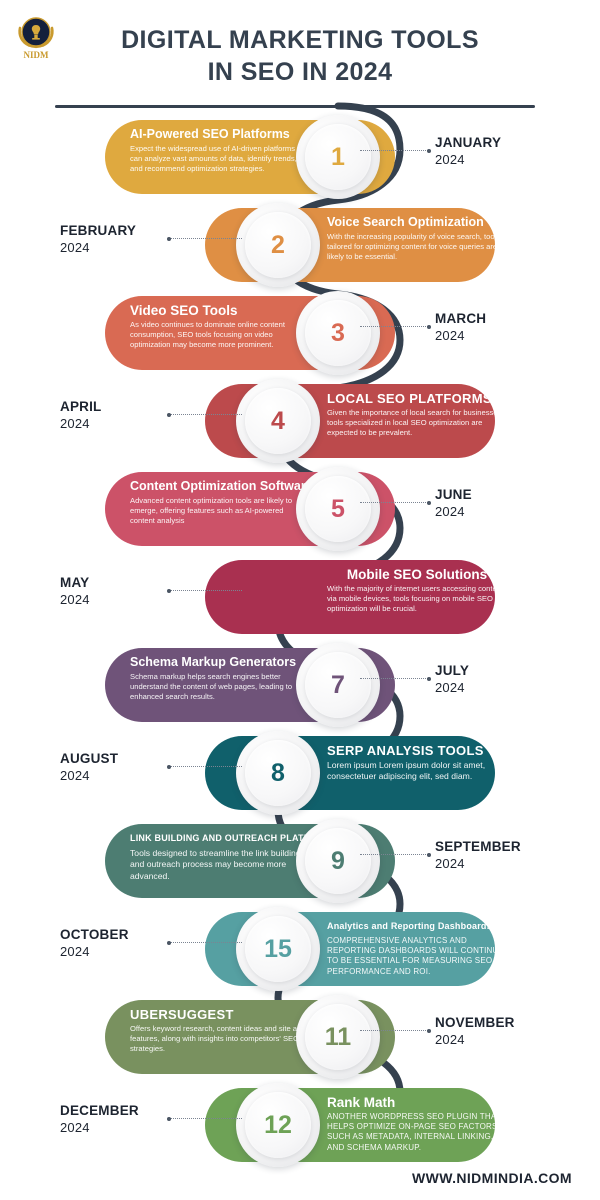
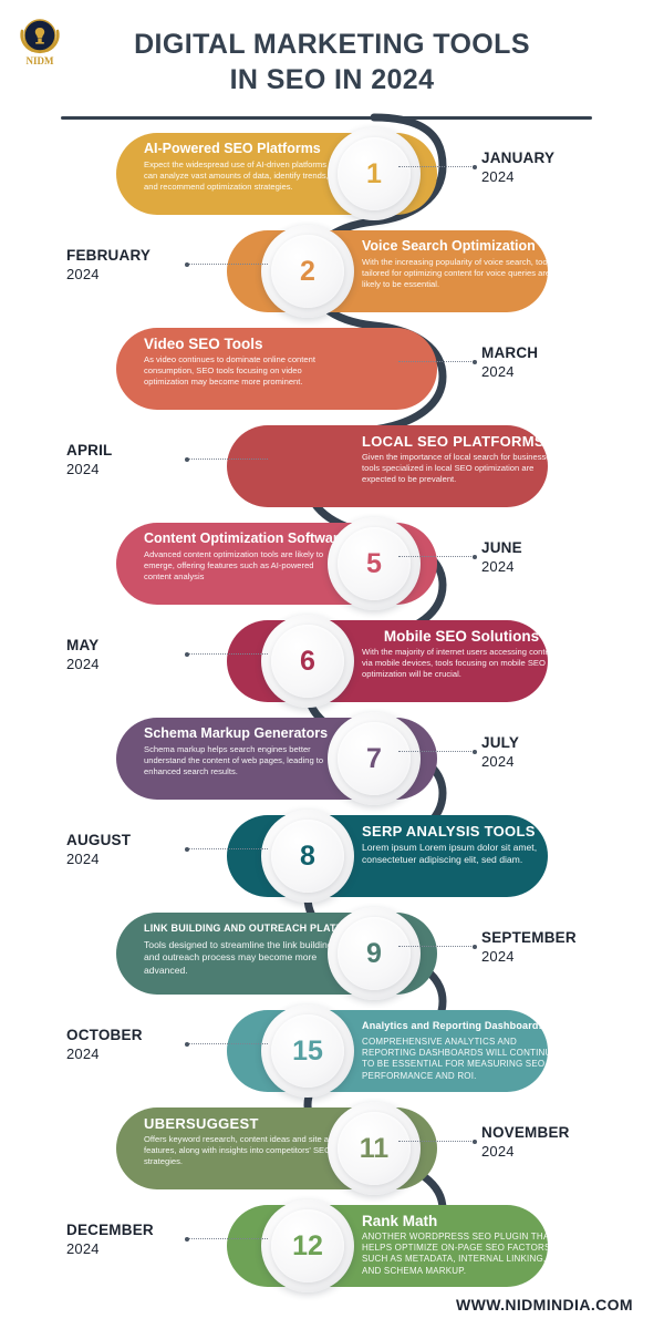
  NIDM
  DIGITAL MARKETING TOOLS
  IN SEO IN 2024
  AI-Powered SEO Platforms
  Expect the widespread use of AI-driven platforms can analyze vast amounts of data, identify trends and recommend optimization strategies.
  1
  JANUARY
  2024
  Voice Search Optimization T
  With the increasing popularity of voice search, too tailored for optimizing content for voice queries are likely to be essential.
  2
  FEBRUARY
  2024
  Video SEO Tools
  As video continues to dominate online content consumption, SEO tools focusing on video optimization may become more prominent.
- 3
  MARCH
  2024
  LOCAL SEO PLATFORMS
  Given the importance of local search for business tools specialized in local SEO optimization are expected to be prevalent.
- 4
  APRIL
  2024
  Content Optimization Softwa
  Advanced content optimization tools are likely to emerge, offering features such as AI-powered content analysis
  5
  JUNE
  2024
  Mobile SEO Solutions
  With the majority of internet users accessing conte via mobile devices, tools focusing on mobile SEO optimization will be crucial.
+ 6
  MAY
  2024
  Schema Markup Generators
  Schema markup helps search engines better understand the content of web pages, leading to enhanced search results.
  7
  JULY
  2024
  SERP ANALYSIS TOOLS
  Lorem ipsum Lorem ipsum dolor sit amet, consectetuer adipiscing elit, sed diam.
  8
  AUGUST
  2024
  LINK BUILDING AND OUTREACH PLAT
  Tools designed to streamline the link buildin and outreach process may become more advanced.
  9
  SEPTEMBER
  2024
  Analytics and Reporting Dashboards
  COMPREHENSIVE ANALYTICS AND REPORTING DASHBOARDS WILL CONTIN TO BE ESSENTIAL FOR MEASURING SEO PERFORMANCE AND ROI.
  15
  OCTOBER
  2024
  UBERSUGGEST
  Offers keyword research, content ideas and site a features, along with insights into competitors' SE strategies.
  11
  NOVEMBER
  2024
  Rank Math
  ANOTHER WORDPRESS SEO PLUGIN THA HELPS OPTIMIZE ON-PAGE SEO FACTORS SUCH AS METADATA, INTERNAL LINKING, AND SCHEMA MARKUP.
  12
  DECEMBER
  2024
  WWW.NIDMINDIA.COM
